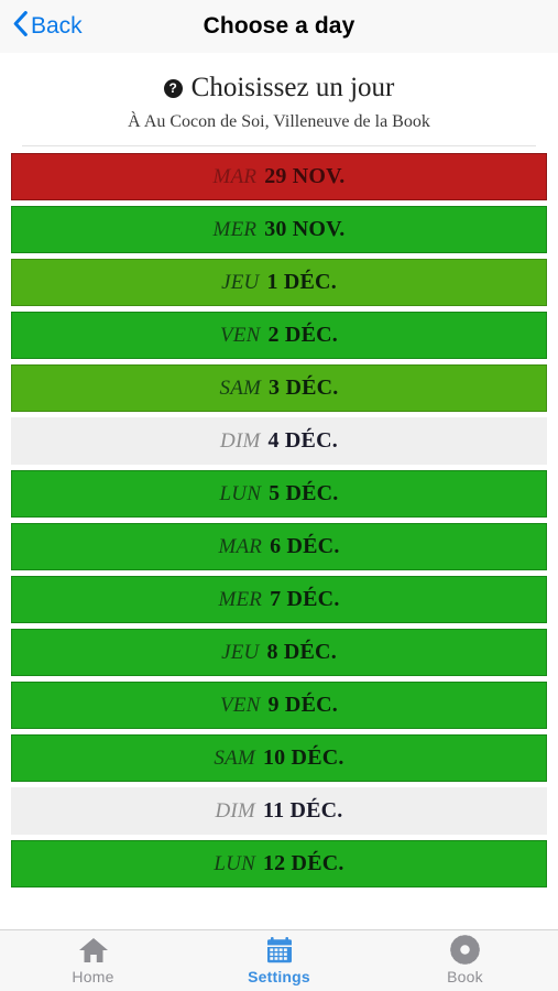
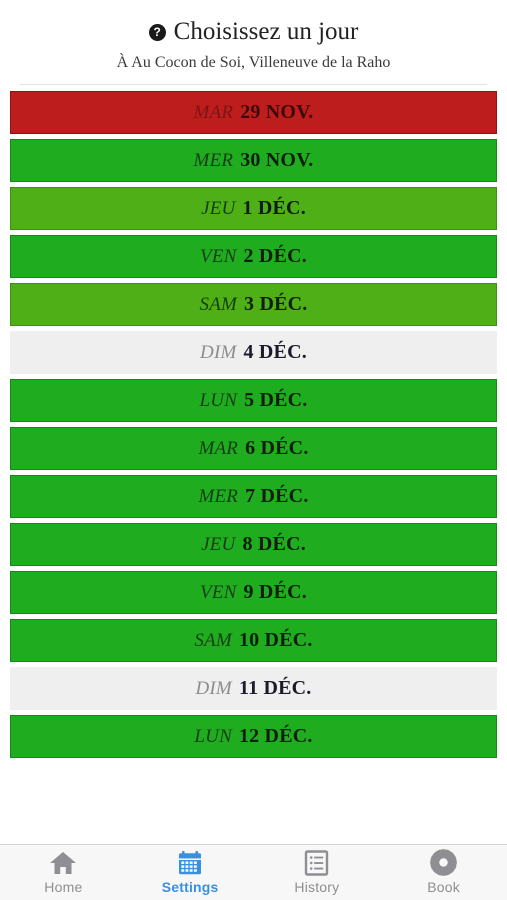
- Back
- Choose a day
  ?
  Choisissez un jour
- À Au Cocon de Soi, Villeneuve de la Book
+ À Au Cocon de Soi, Villeneuve de la Raho
  MAR
  29 NOV.
  MER
  30 NOV.
  JEU
  1 DÉC.
  VEN
  2 DÉC.
  SAM
  3 DÉC.
  DIM
  4 DÉC.
  LUN
  5 DÉC.
  MAR
  6 DÉC.
  MER
  7 DÉC.
  JEU
  8 DÉC.
  VEN
  9 DÉC.
  SAM
  10 DÉC.
  DIM
  11 DÉC.
  LUN
  12 DÉC.
  Home
  Settings
+ History
  Book
